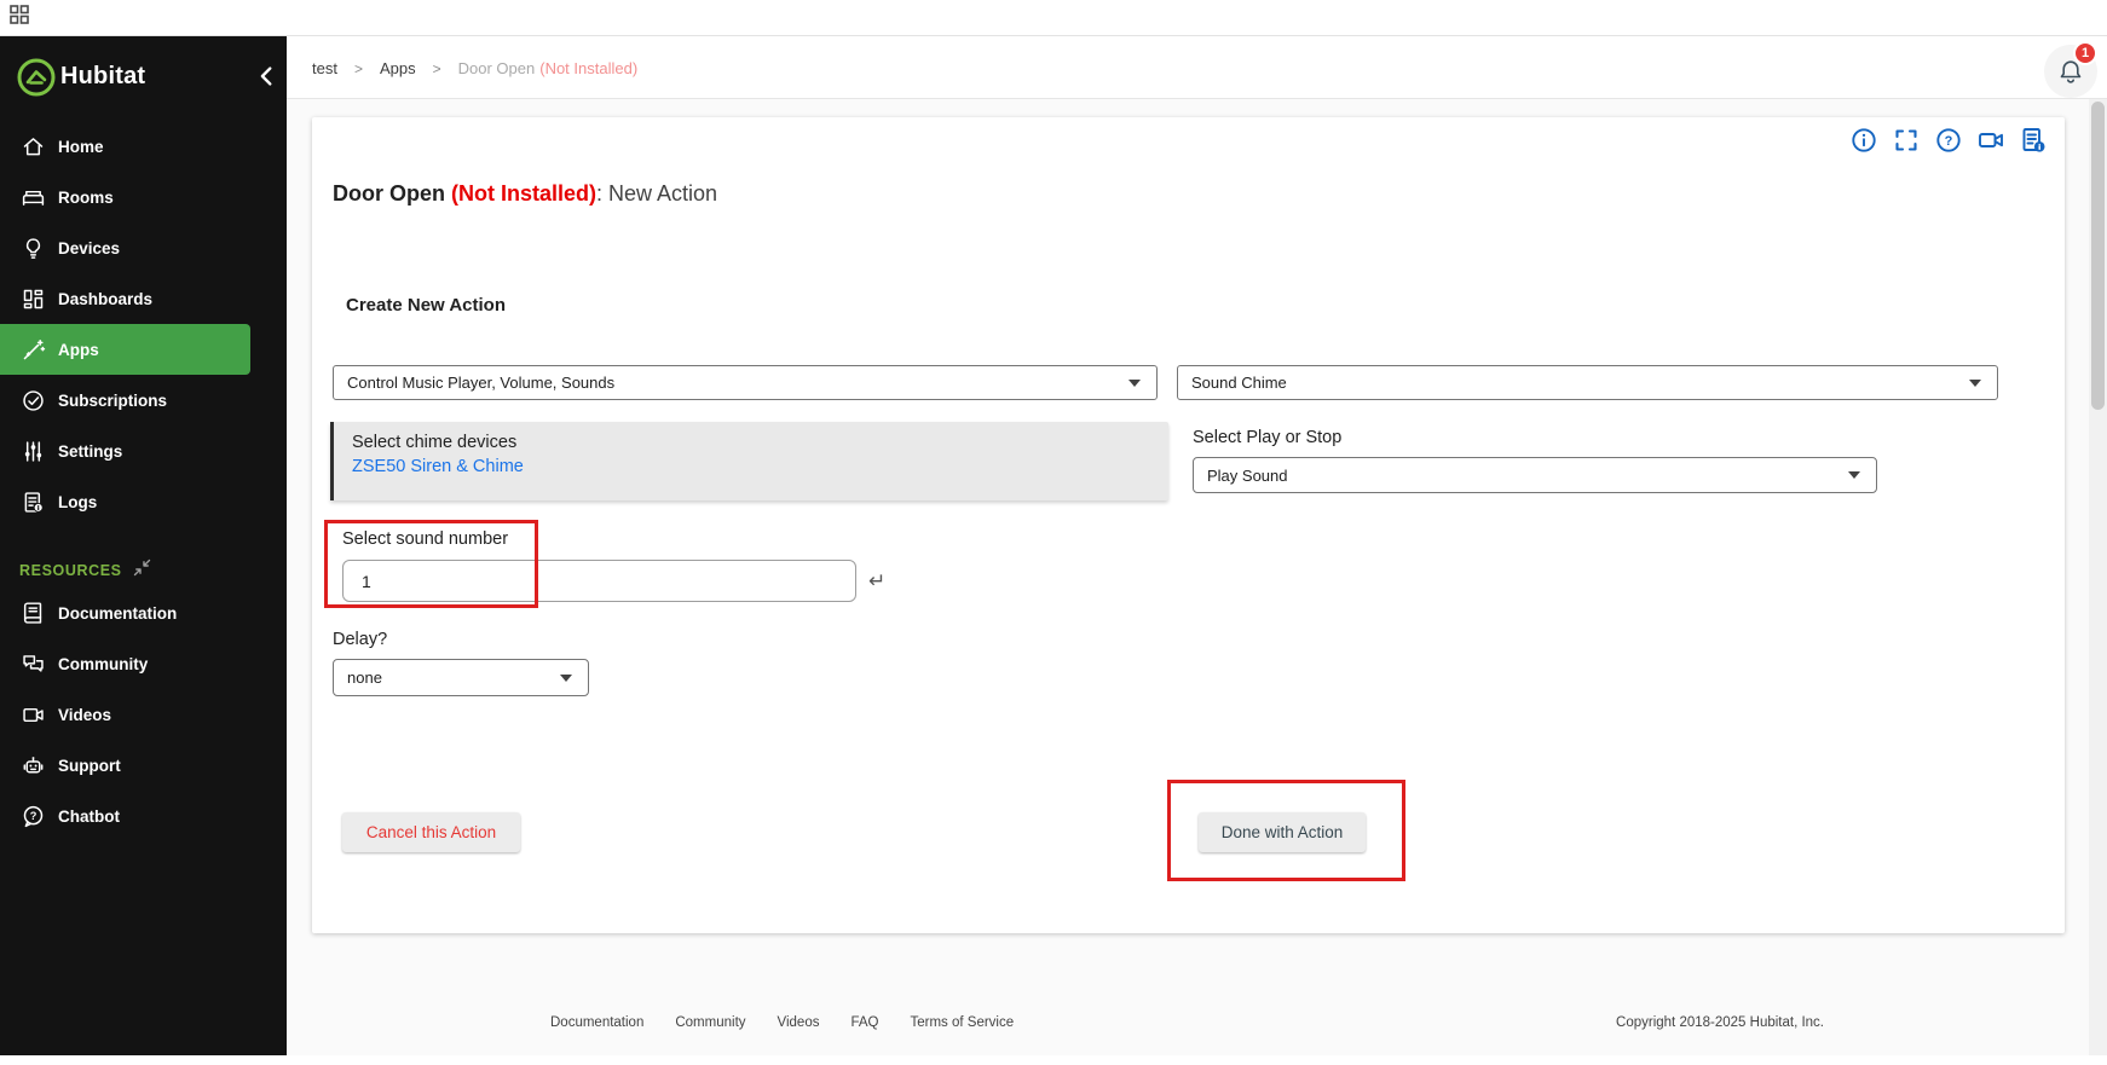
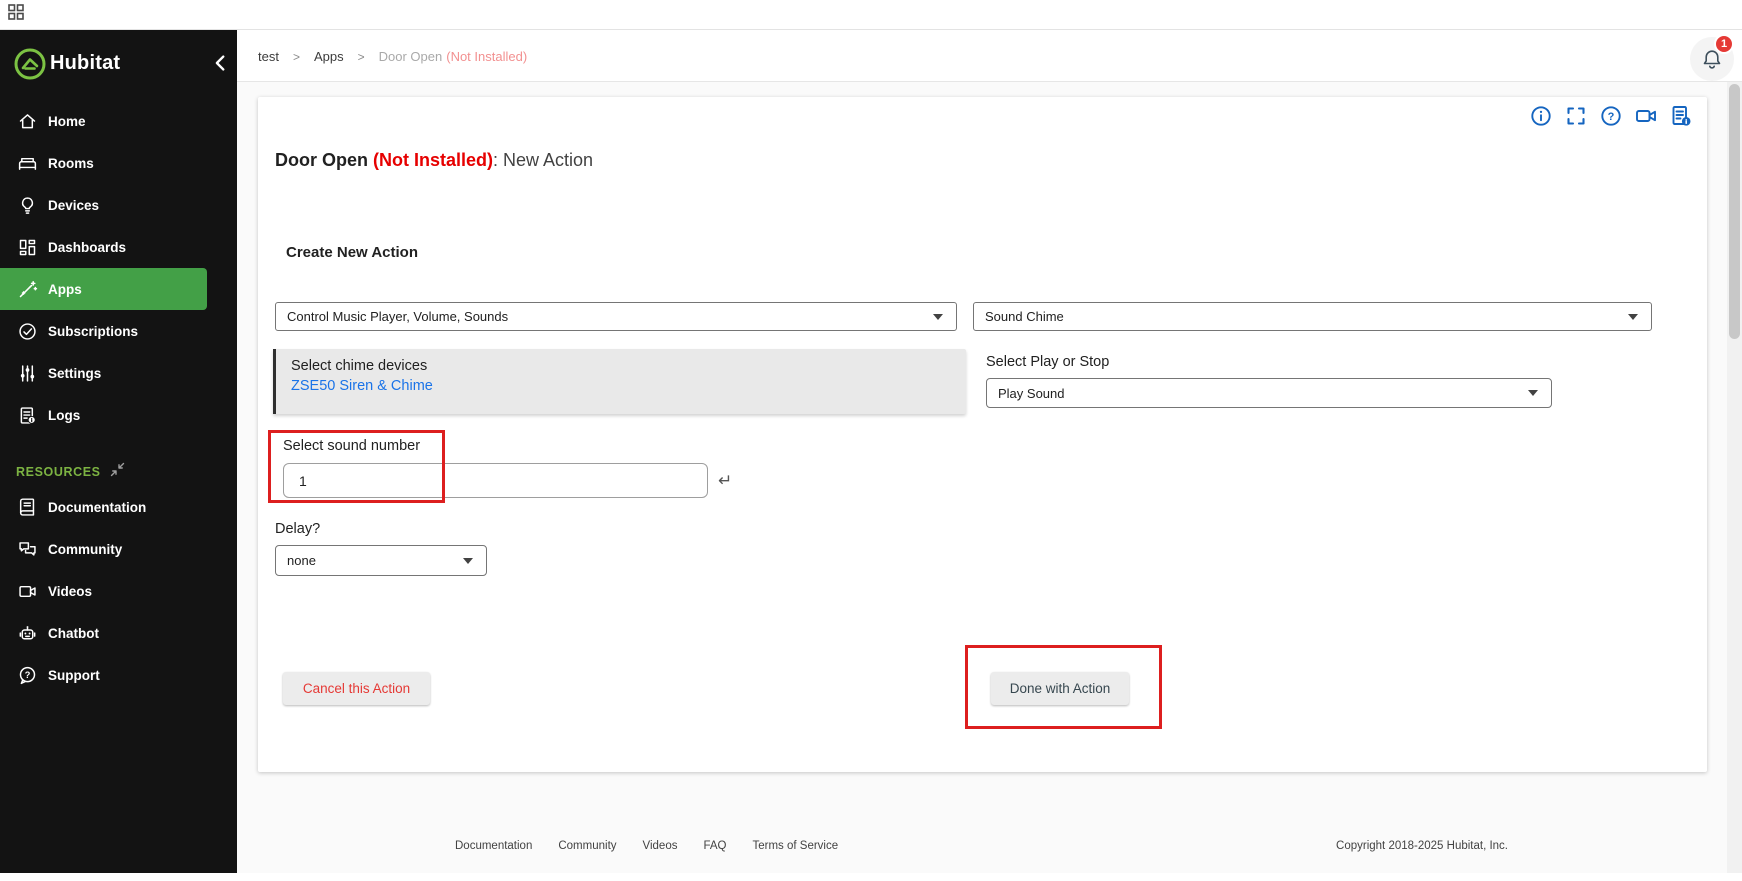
  Hubitat
  Home
  Rooms
  Devices
  Dashboards
  Apps
  Subscriptions
  Settings
  Logs
  RESOURCES
  Documentation
  Community
  Videos
- Support
+ Chatbot
  ?
- Chatbot
+ Support
  test
  >
  Apps
  >
  Door Open
  (Not Installed)
  1
  ?
  Door Open (Not Installed): New Action
  Create New Action
  Control Music Player, Volume, Sounds
  Sound Chime
  Select chime devices
  ZSE50 Siren & Chime
  Select Play or Stop
  Play Sound
  Select sound number
  1
  ↵
  Delay?
  none
  Cancel this Action
  Done with Action
  Documentation
  Community
  Videos
  FAQ
  Terms of Service
  Copyright 2018-2025 Hubitat, Inc.
